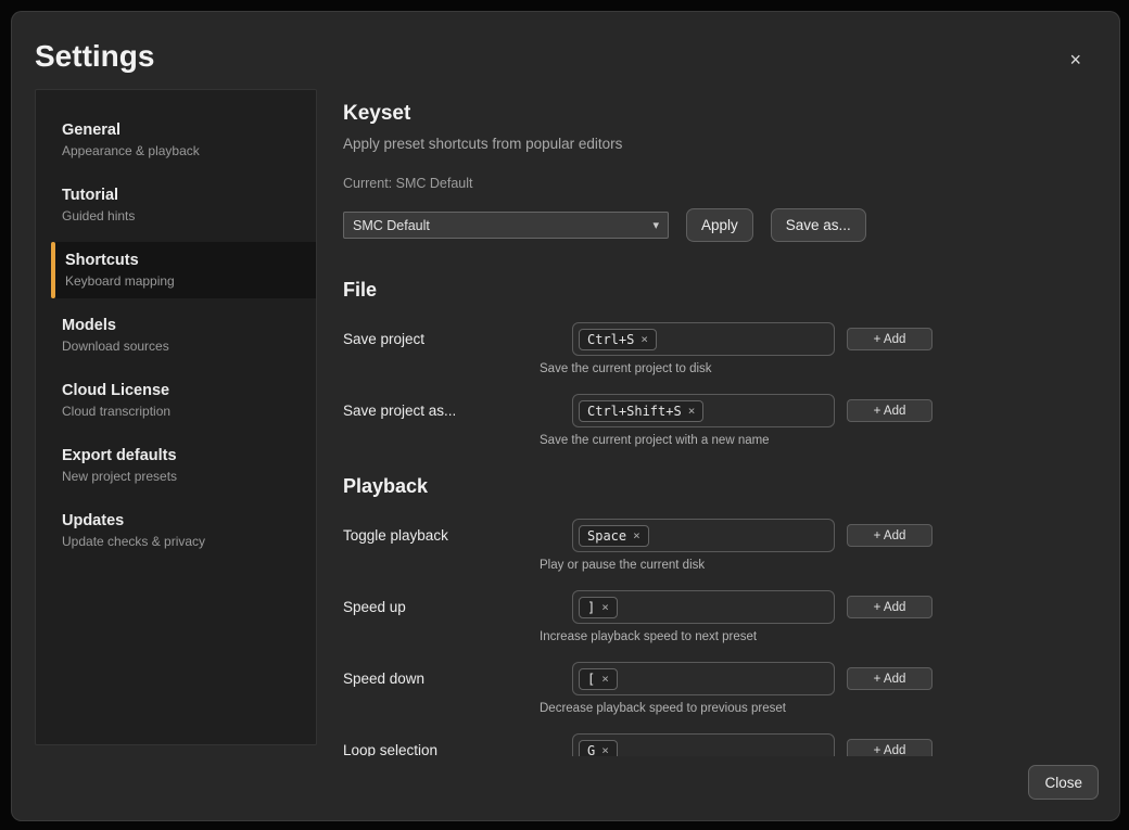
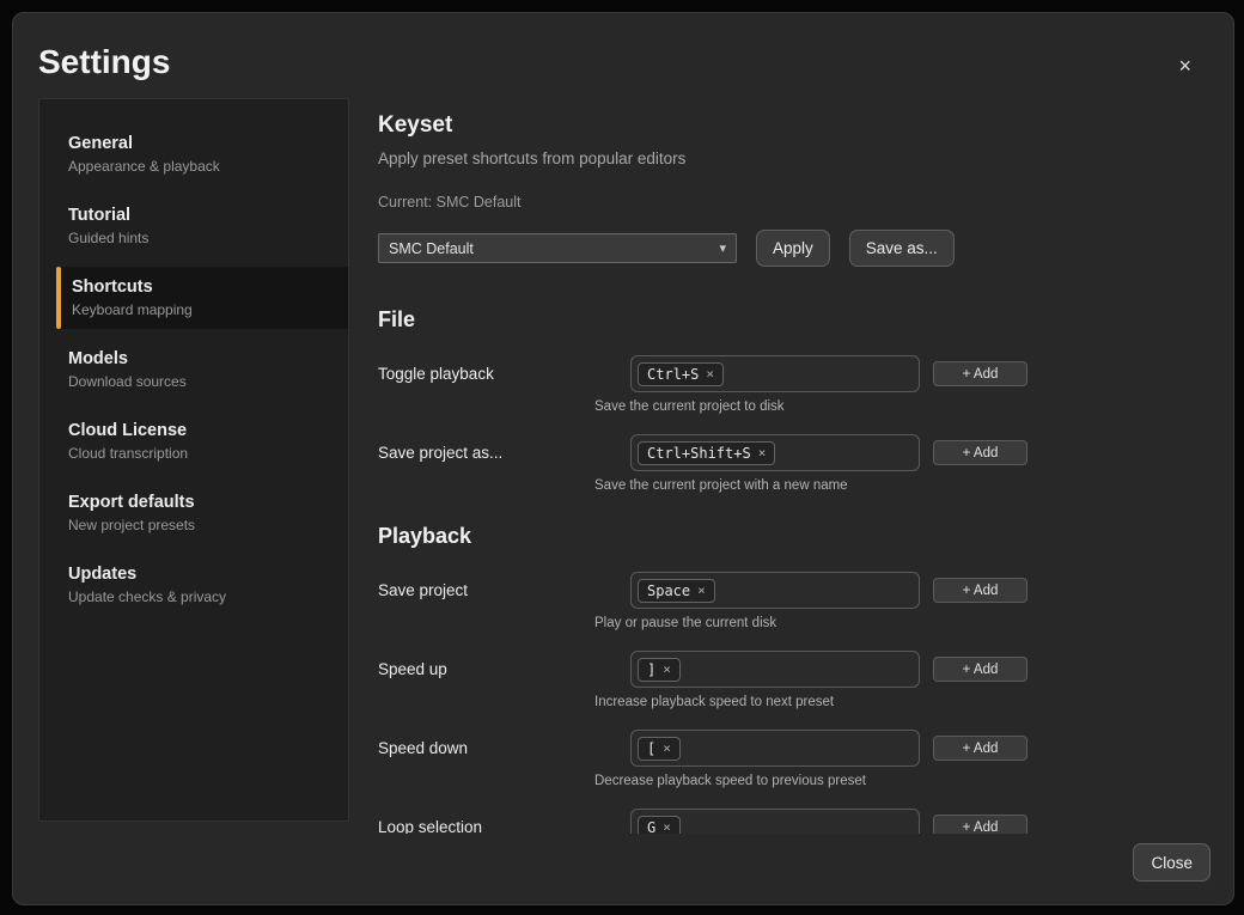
  Settings
  ×
  General
  Appearance & playback
  Tutorial
  Guided hints
  Shortcuts
  Keyboard mapping
  Models
  Download sources
  Cloud License
  Cloud transcription
  Export defaults
  New project presets
  Updates
  Update checks & privacy
  Keyset
  Apply preset shortcuts from popular editors
  Current: SMC Default
  SMC Default
  ▾
  Apply
  Save as...
  File
- Save project
+ Toggle playback
  Ctrl+S
  ×
  + Add
  Save the current project to disk
  Save project as...
  Ctrl+Shift+S
  ×
  + Add
  Save the current project with a new name
  Playback
- Toggle playback
+ Save project
  Space
  ×
  + Add
  Play or pause the current disk
  Speed up
  ]
  ×
  + Add
  Increase playback speed to next preset
  Speed down
  [
  ×
  + Add
  Decrease playback speed to previous preset
  Loop selection
  G
  ×
  + Add
  Close
